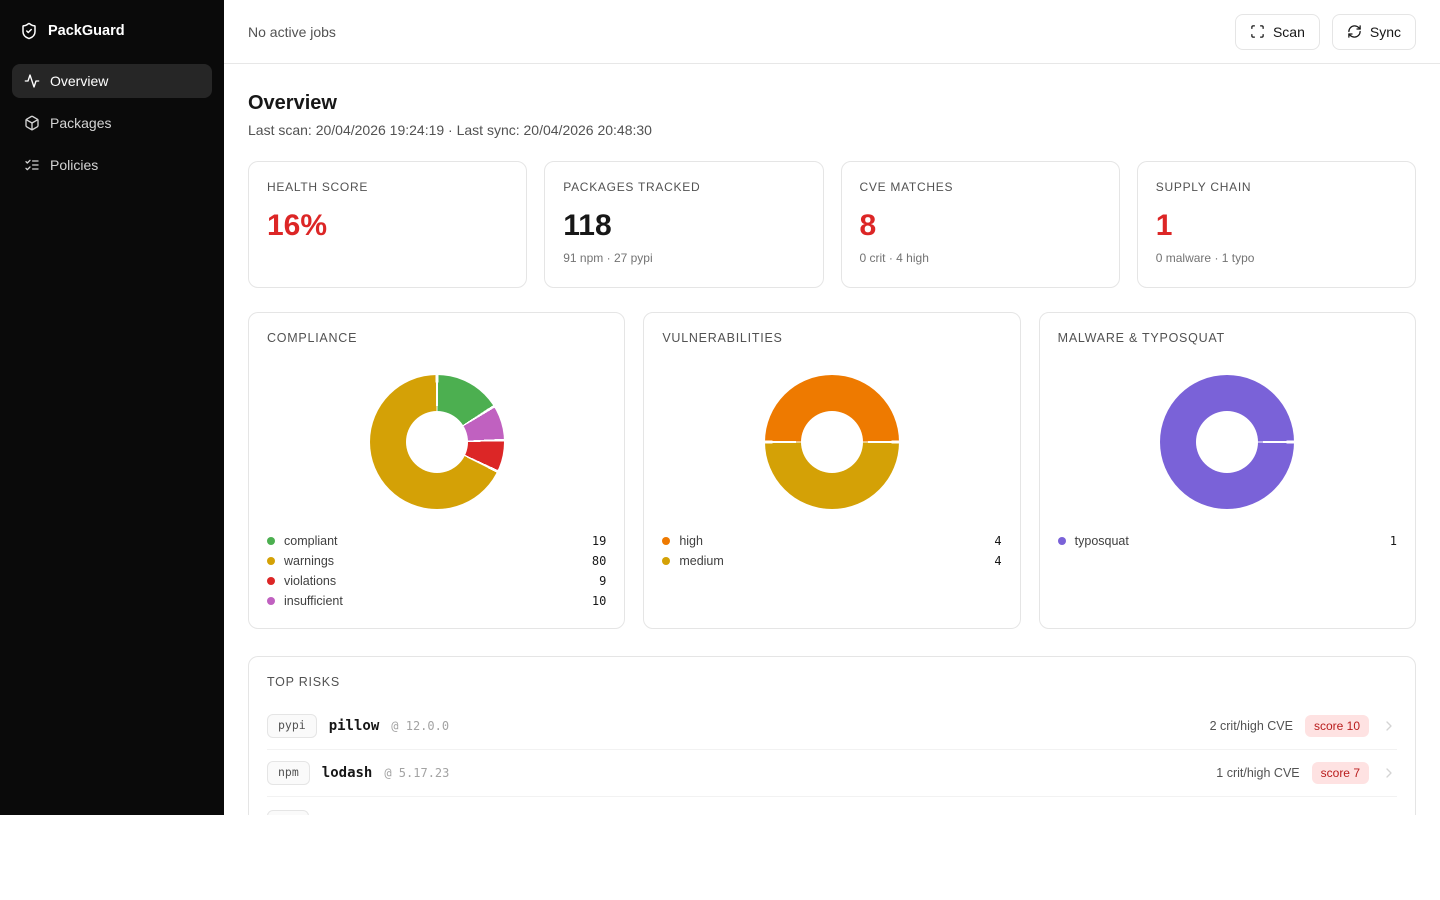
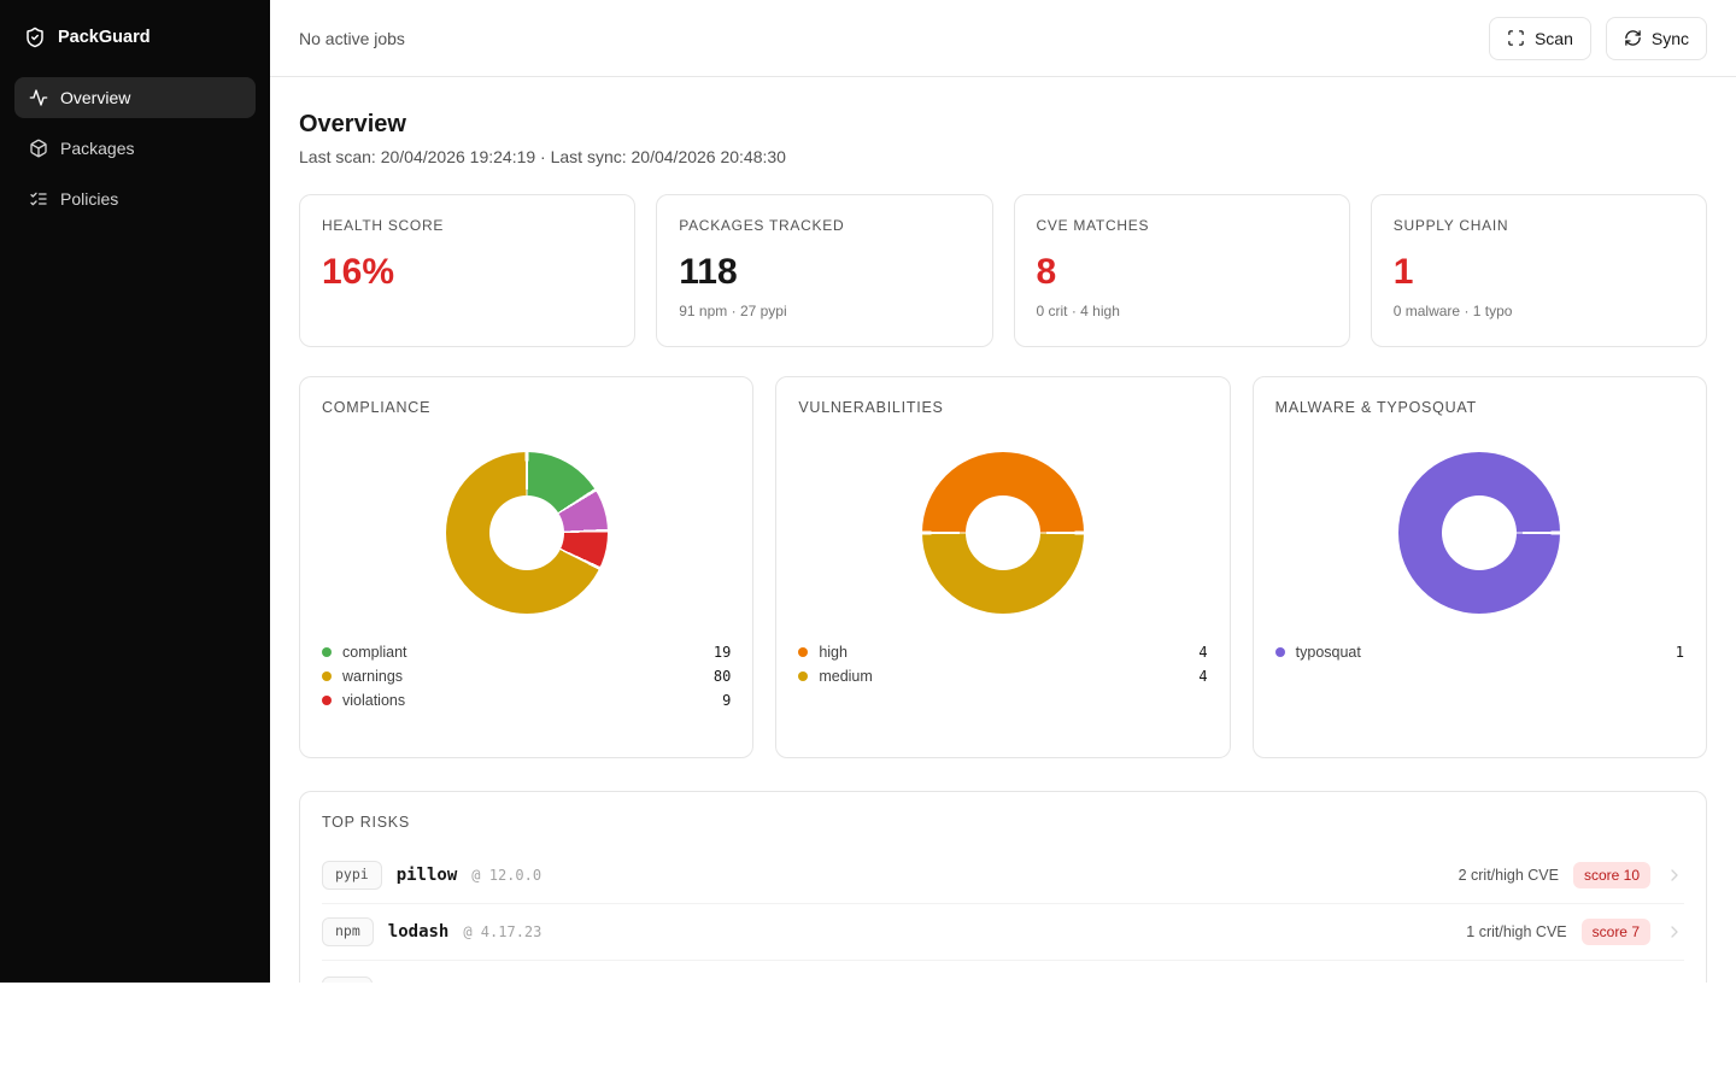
  PackGuard
  Overview
  Packages
  Policies
  No active jobs
  Scan
  Sync
  Overview
  Last scan: 20/04/2026 19:24:19 · Last sync: 20/04/2026 20:48:30
  HEALTH SCORE
  16%
  PACKAGES TRACKED
  118
  91 npm · 27 pypi
  CVE MATCHES
  8
  0 crit · 4 high
  SUPPLY CHAIN
  1
  0 malware · 1 typo
  COMPLIANCE
  compliant
  19
  warnings
  80
  violations
  9
- insufficient
- 10
  VULNERABILITIES
  high
  4
  medium
  4
  MALWARE & TYPOSQUAT
  typosquat
  1
  TOP RISKS
  pypi
  pillow
  @ 12.0.0
  2 crit/high CVE
  score 10
  npm
  lodash
- @ 5.17.23
+ @ 4.17.23
  1 crit/high CVE
  score 7
